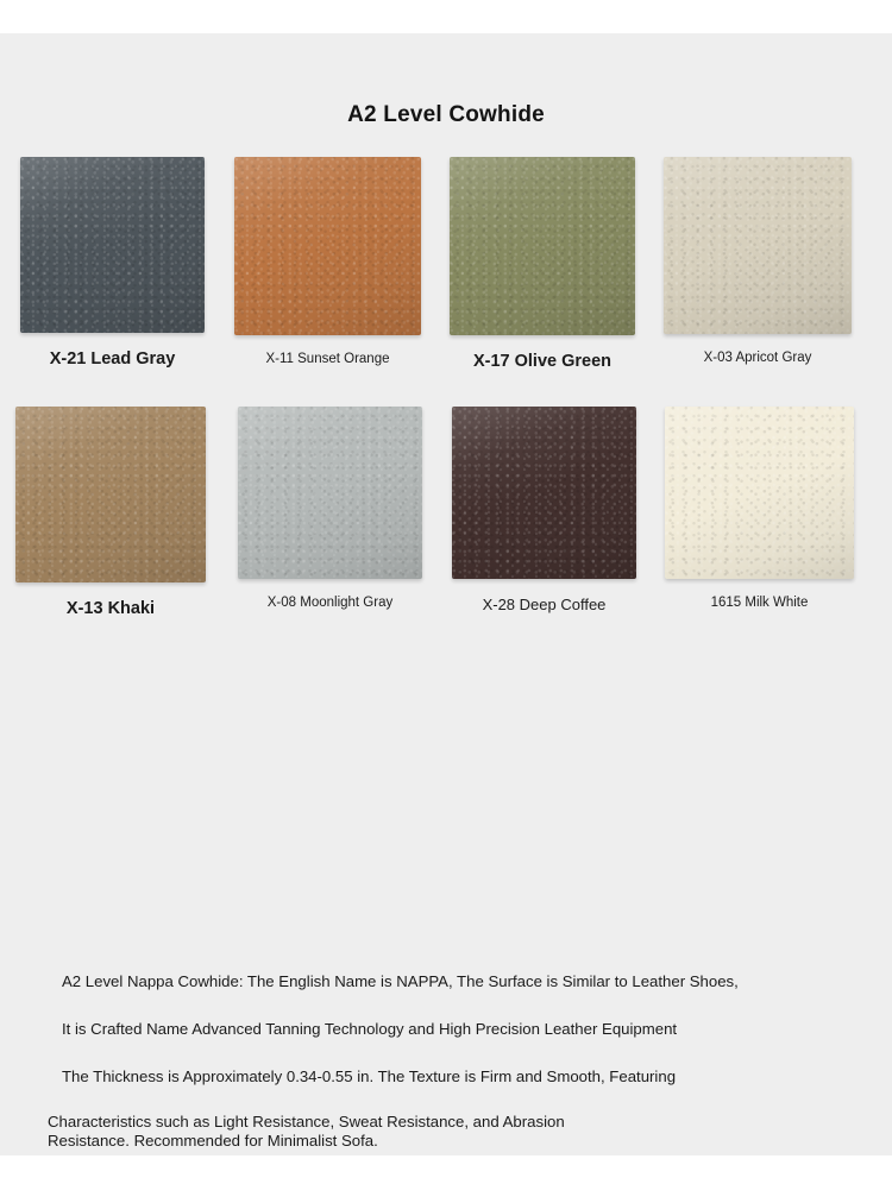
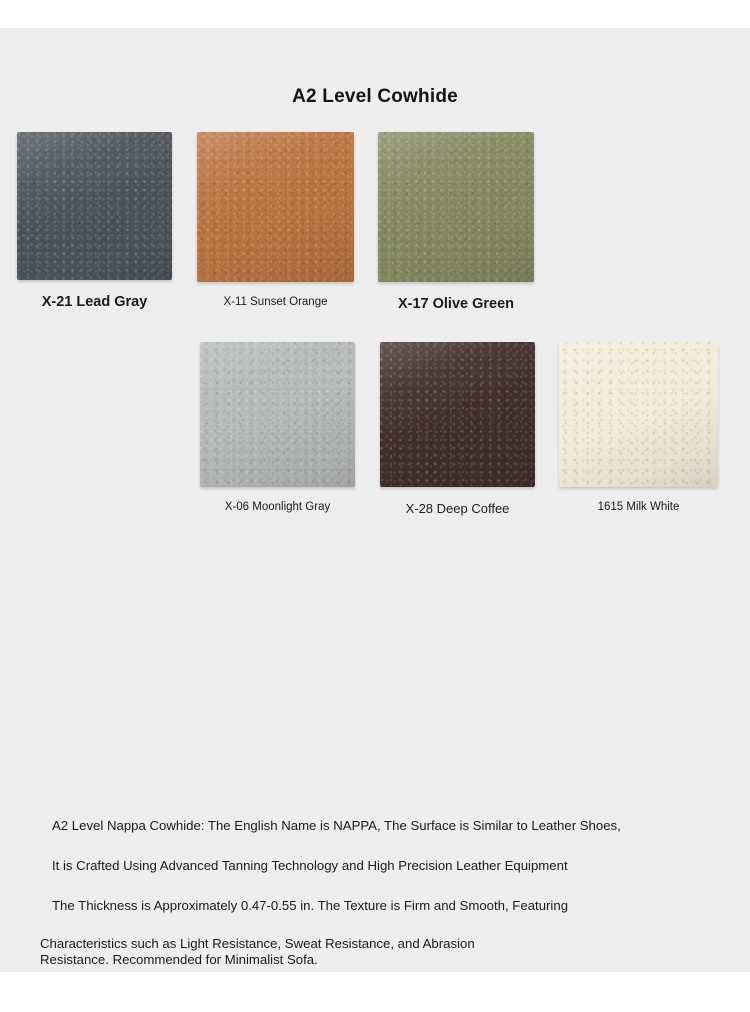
  A2 Level Cowhide
  X-21 Lead Gray
  X-11 Sunset Orange
  X-17 Olive Green
- X-03 Apricot Gray
- X-13 Khaki
- X-08 Moonlight Gray
+ X-06 Moonlight Gray
  X-28 Deep Coffee
  1615 Milk White
  A2 Level Nappa Cowhide: The English Name is NAPPA, The Surface is Similar to Leather Shoes,
- It is Crafted Name Advanced Tanning Technology and High Precision Leather Equipment
+ It is Crafted Using Advanced Tanning Technology and High Precision Leather Equipment
- The Thickness is Approximately 0.34-0.55 in. The Texture is Firm and Smooth, Featuring
+ The Thickness is Approximately 0.47-0.55 in. The Texture is Firm and Smooth, Featuring
  Characteristics such as Light Resistance, Sweat Resistance, and Abrasion
  Resistance. Recommended for Minimalist Sofa.
